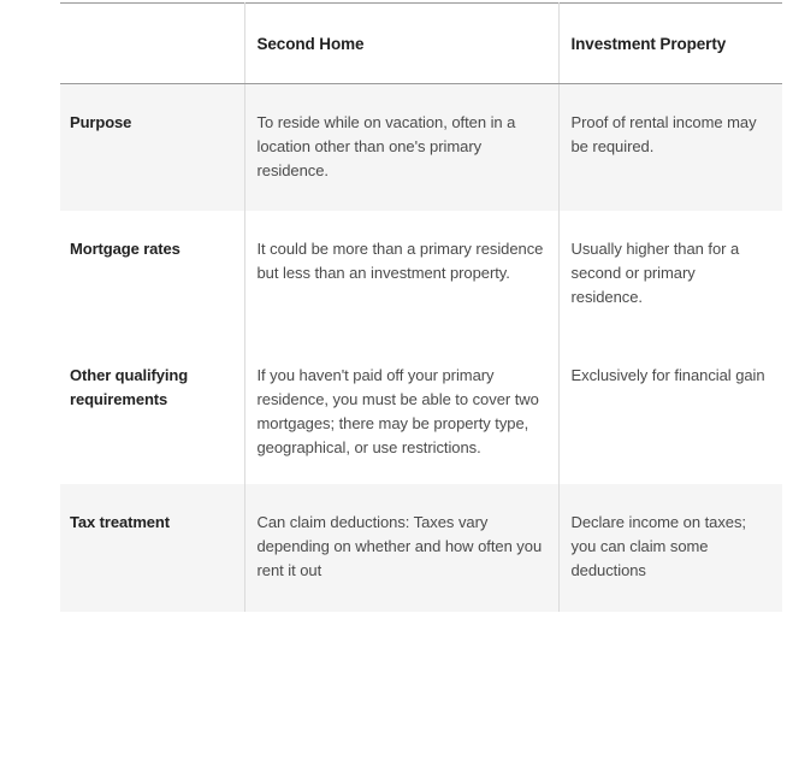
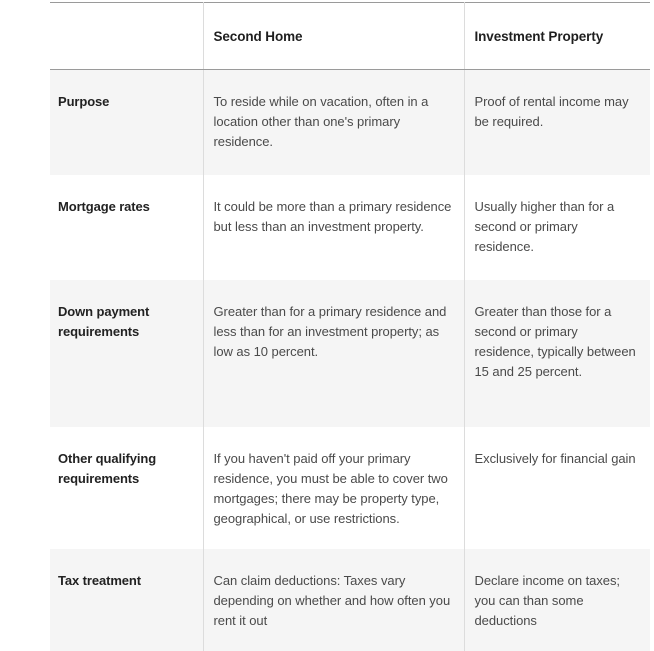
  	Second Home	Investment Property
  Purpose	To reside while on vacation, often in a location other than one's primary residence.	Proof of rental income may be required.
  Mortgage rates	It could be more than a primary residence but less than an investment property.	Usually higher than for a second or primary residence.
+ Down payment requirements	Greater than for a primary residence and less than for an investment property; as low as 10 percent.	Greater than those for a second or primary residence, typically between 15 and 25 percent.
  Other qualifying requirements	If you haven't paid off your primary residence, you must be able to cover two mortgages; there may be property type, geographical, or use restrictions.	Exclusively for financial gain
- Tax treatment	Can claim deductions: Taxes vary depending on whether and how often you rent it out	Declare income on taxes; you can claim some deductions
+ Tax treatment	Can claim deductions: Taxes vary depending on whether and how often you rent it out	Declare income on taxes; you can than some deductions
